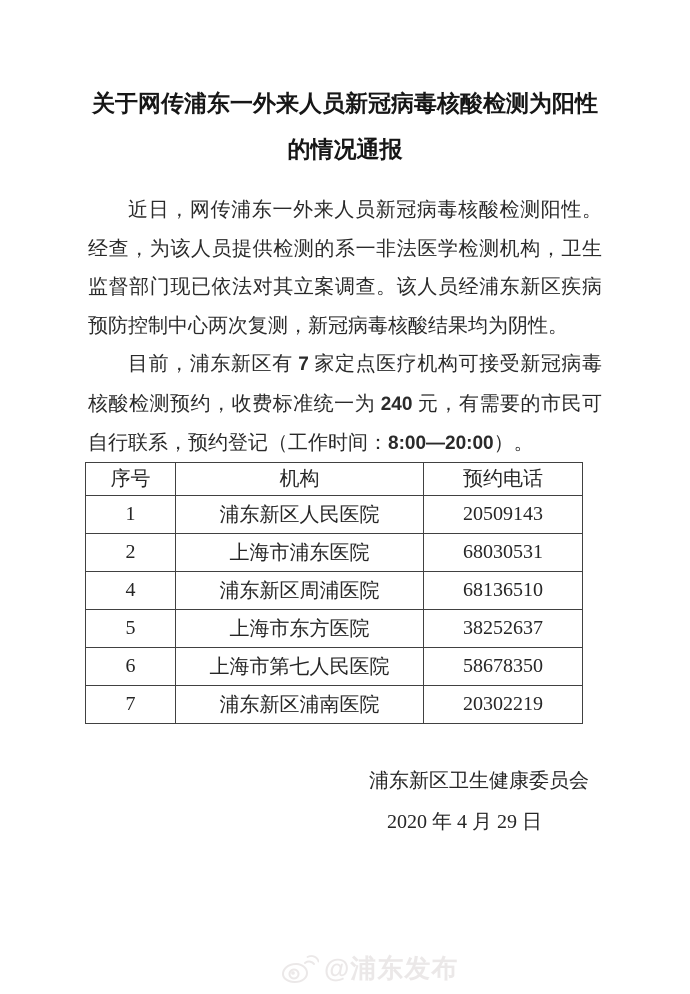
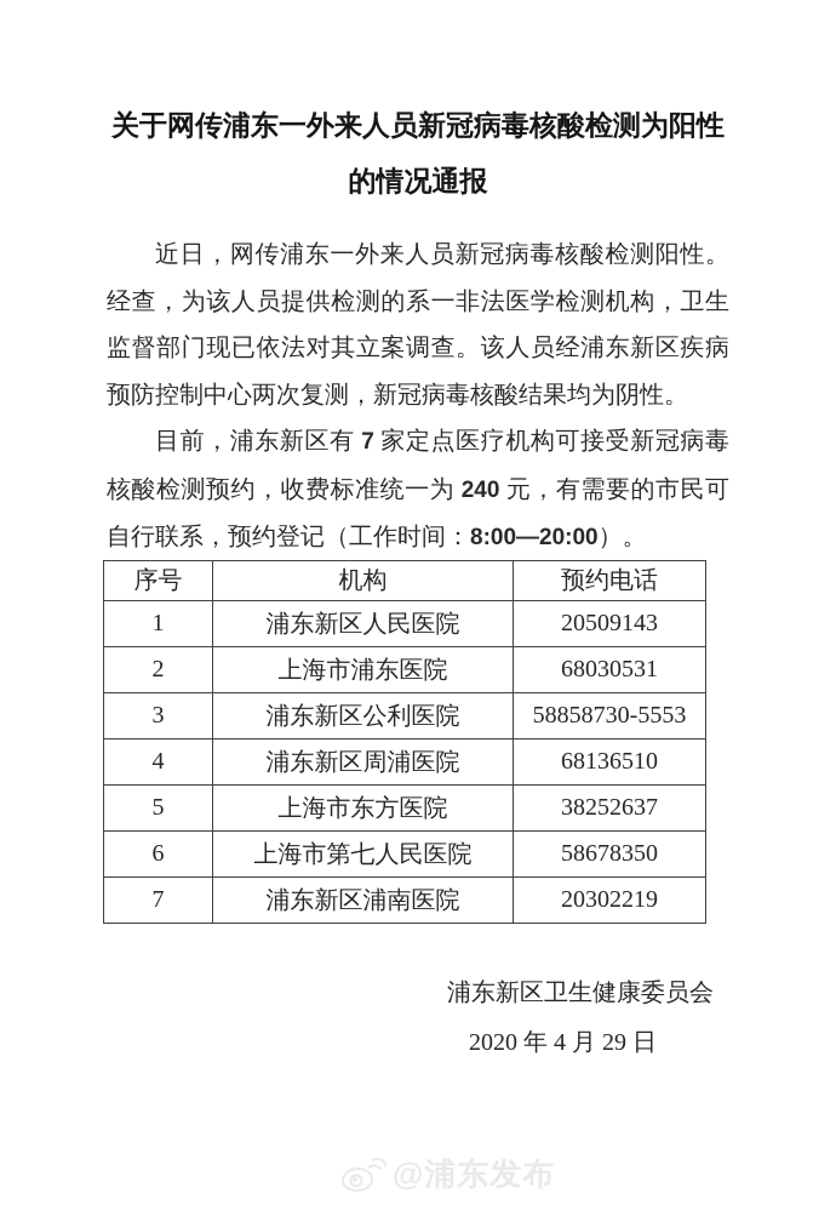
  关于网传浦东一外来人员新冠病毒核酸检测为阳性
  的情况通报
  近日，网传浦东一外来人员新冠病毒核酸检测阳性。经查，为该人员提供检测的系一非法医学检测机构，卫生监督部门现已依法对其立案调查。该人员经浦东新区疾病预防控制中心两次复测，新冠病毒核酸结果均为阴性。
  目前，浦东新区有 7 家定点医疗机构可接受新冠病毒核酸检测预约，收费标准统一为 240 元，有需要的市民可自行联系，预约登记（工作时间：8:00—20:00）。
  序号	机构	预约电话
  1	浦东新区人民医院	20509143
  2	上海市浦东医院	68030531
+ 3	浦东新区公利医院	58858730-5553
  4	浦东新区周浦医院	68136510
  5	上海市东方医院	38252637
  6	上海市第七人民医院	58678350
  7	浦东新区浦南医院	20302219
  浦东新区卫生健康委员会
  2020 年 4 月 29 日
